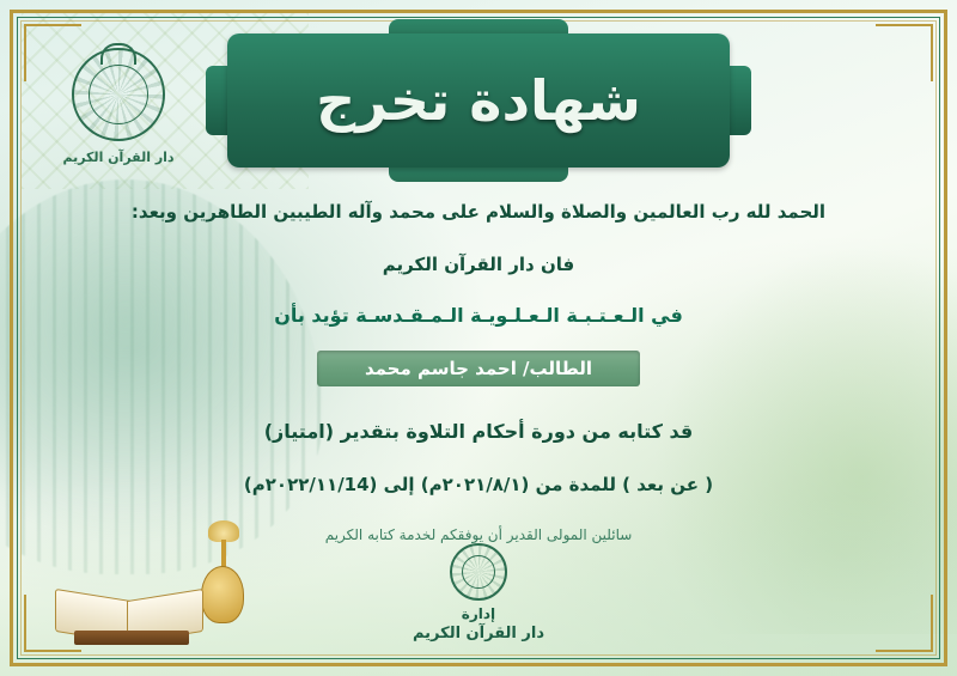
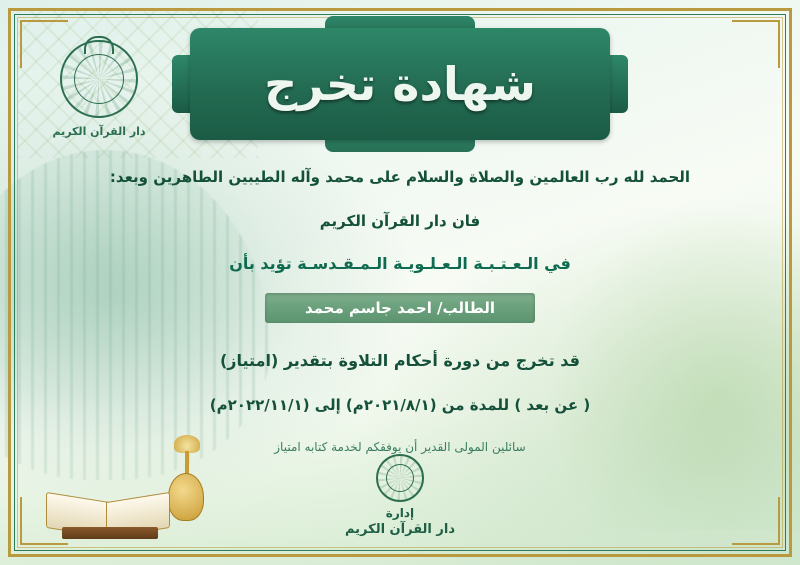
  دار القرآن الكريم
  شهادة تخرج
  الحمد لله رب العالمين والصلاة والسلام على محمد وآله الطيبين الطاهرين وبعد:
  فان دار القرآن الكريم
  في الـعـتـبـة الـعـلـويـة الـمـقـدسـة تؤيد بأن
  الطالب/ احمد جاسم محمد
- قد كتابه من دورة أحكام التلاوة بتقدير (امتياز)
+ قد تخرج من دورة أحكام التلاوة بتقدير (امتياز)
- ( عن بعد ) للمدة من (٢٠٢١/٨/١م) إلى (٢٠٢٢/١١/14م)
+ ( عن بعد ) للمدة من (٢٠٢١/٨/١م) إلى (٢٠٢٢/١١/١م)
- سائلين المولى القدير أن يوفقكم لخدمة كتابه الكريم
+ سائلين المولى القدير أن يوفقكم لخدمة كتابه امتياز
  إدارة
  دار القرآن الكريم
